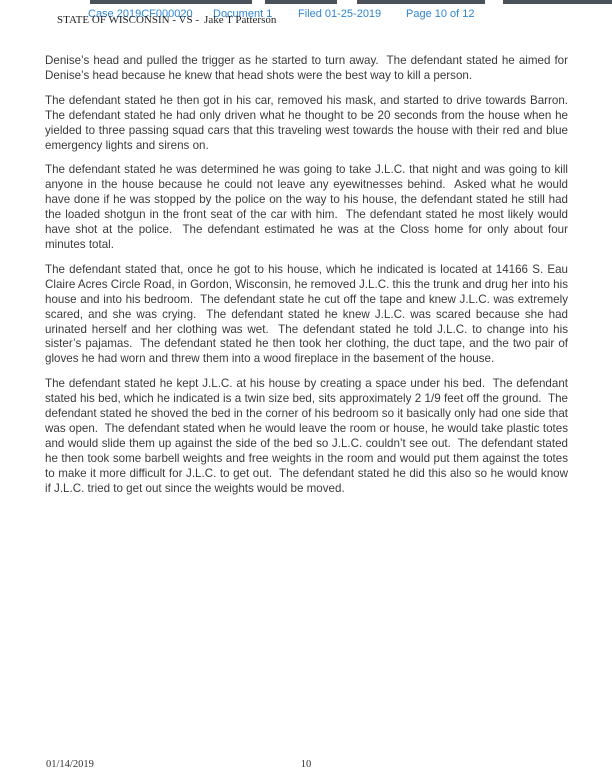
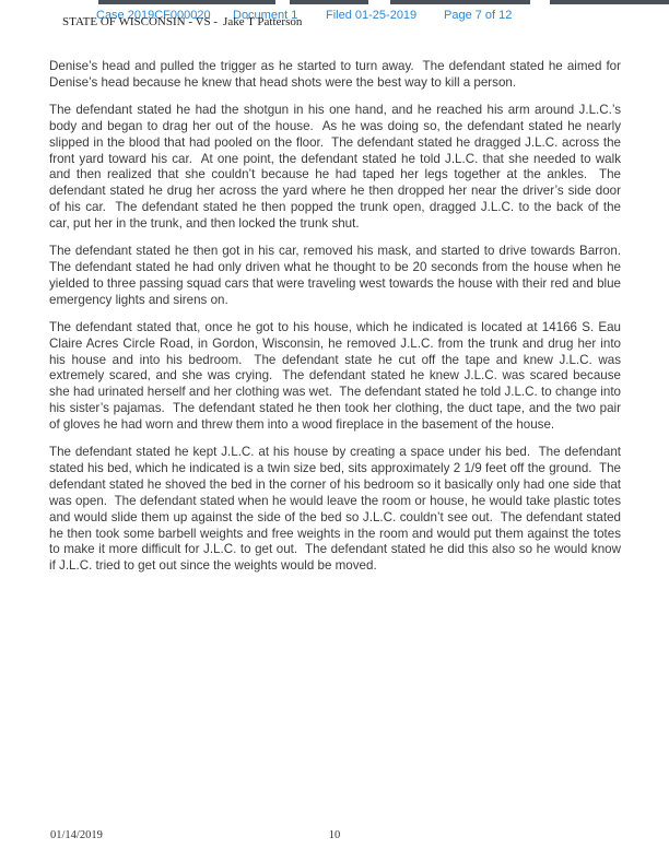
  Case 2019CF000020
  Document 1
  Filed 01-25-2019
- Page 10 of 12
+ Page 7 of 12
  STATE OF WISCONSIN - VS - Jake T Patterson
  Denise’s head and pulled the trigger as he started to turn away. The defendant stated he aimed for Denise’s head because he knew that head shots were the best way to kill a person.
+ The defendant stated he had the shotgun in his one hand, and he reached his arm around J.L.C.’s body and began to drag her out of the house. As he was doing so, the defendant stated he nearly slipped in the blood that had pooled on the floor. The defendant stated he dragged J.L.C. across the front yard toward his car. At one point, the defendant stated he told J.L.C. that she needed to walk and then realized that she couldn’t because he had taped her legs together at the ankles. The defendant stated he drug her across the yard where he then dropped her near the driver’s side door of his car. The defendant stated he then popped the trunk open, dragged J.L.C. to the back of the car, put her in the trunk, and then locked the trunk shut.
- The defendant stated he then got in his car, removed his mask, and started to drive towards Barron. The defendant stated he had only driven what he thought to be 20 seconds from the house when he yielded to three passing squad cars that this traveling west towards the house with their red and blue emergency lights and sirens on.
+ The defendant stated he then got in his car, removed his mask, and started to drive towards Barron. The defendant stated he had only driven what he thought to be 20 seconds from the house when he yielded to three passing squad cars that were traveling west towards the house with their red and blue emergency lights and sirens on.
- The defendant stated he was determined he was going to take J.L.C. that night and was going to kill anyone in the house because he could not leave any eyewitnesses behind. Asked what he would have done if he was stopped by the police on the way to his house, the defendant stated he still had the loaded shotgun in the front seat of the car with him. The defendant stated he most likely would have shot at the police. The defendant estimated he was at the Closs home for only about four minutes total.
- The defendant stated that, once he got to his house, which he indicated is located at 14166 S. Eau Claire Acres Circle Road, in Gordon, Wisconsin, he removed J.L.C. this the trunk and drug her into his house and into his bedroom. The defendant state he cut off the tape and knew J.L.C. was extremely scared, and she was crying. The defendant stated he knew J.L.C. was scared because she had urinated herself and her clothing was wet. The defendant stated he told J.L.C. to change into his sister’s pajamas. The defendant stated he then took her clothing, the duct tape, and the two pair of gloves he had worn and threw them into a wood fireplace in the basement of the house.
+ The defendant stated that, once he got to his house, which he indicated is located at 14166 S. Eau Claire Acres Circle Road, in Gordon, Wisconsin, he removed J.L.C. from the trunk and drug her into his house and into his bedroom. The defendant state he cut off the tape and knew J.L.C. was extremely scared, and she was crying. The defendant stated he knew J.L.C. was scared because she had urinated herself and her clothing was wet. The defendant stated he told J.L.C. to change into his sister’s pajamas. The defendant stated he then took her clothing, the duct tape, and the two pair of gloves he had worn and threw them into a wood fireplace in the basement of the house.
  The defendant stated he kept J.L.C. at his house by creating a space under his bed. The defendant stated his bed, which he indicated is a twin size bed, sits approximately 2 1/9 feet off the ground. The defendant stated he shoved the bed in the corner of his bedroom so it basically only had one side that was open. The defendant stated when he would leave the room or house, he would take plastic totes and would slide them up against the side of the bed so J.L.C. couldn’t see out. The defendant stated he then took some barbell weights and free weights in the room and would put them against the totes to make it more difficult for J.L.C. to get out. The defendant stated he did this also so he would know if J.L.C. tried to get out since the weights would be moved.
  01/14/2019
  10
